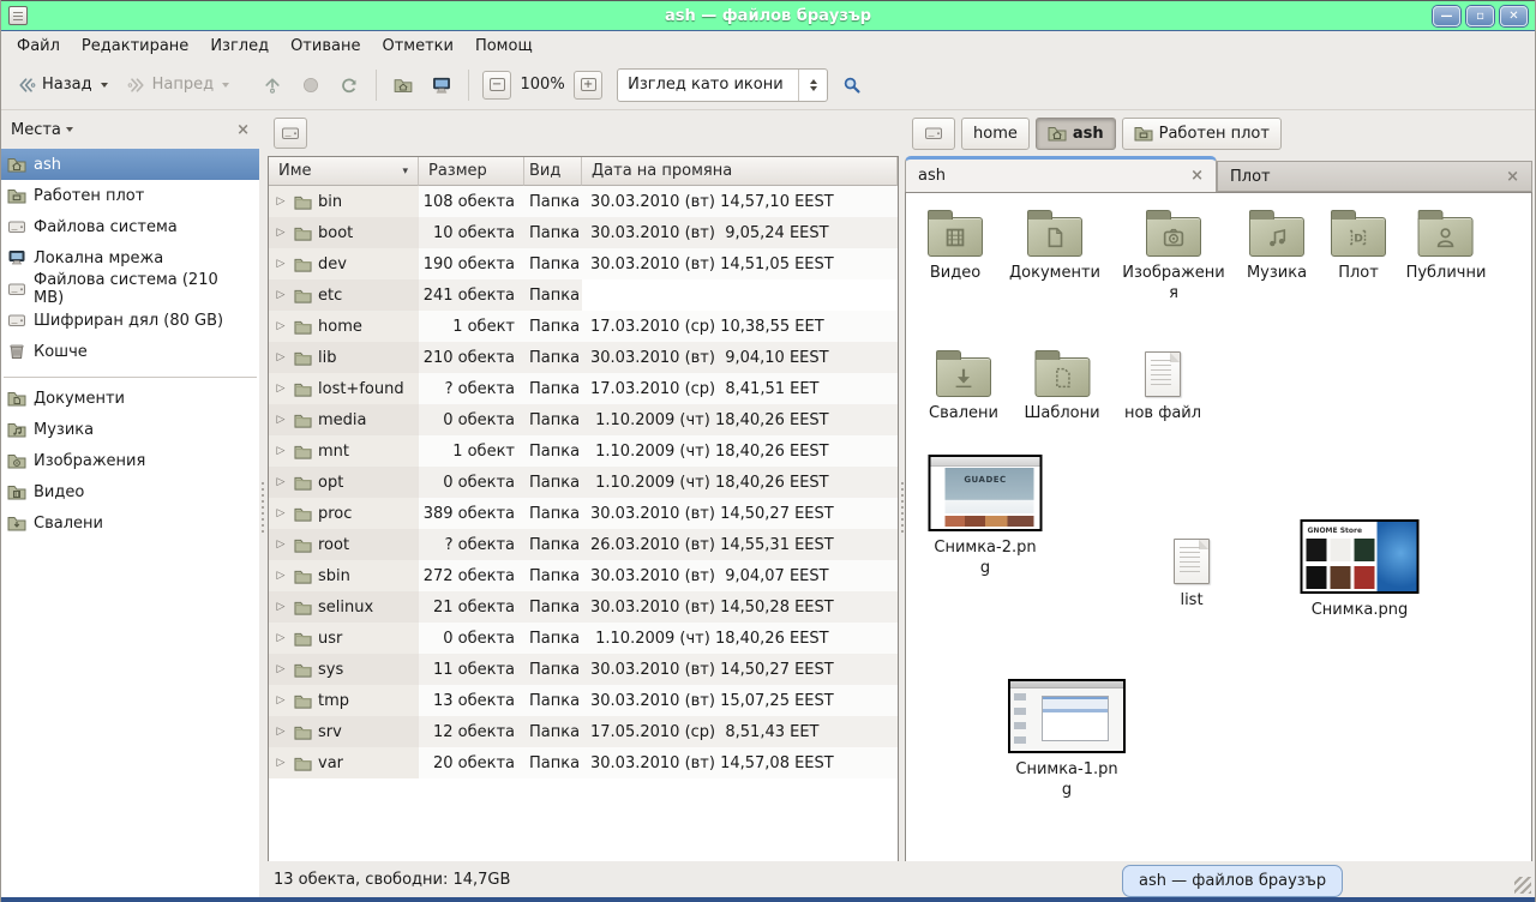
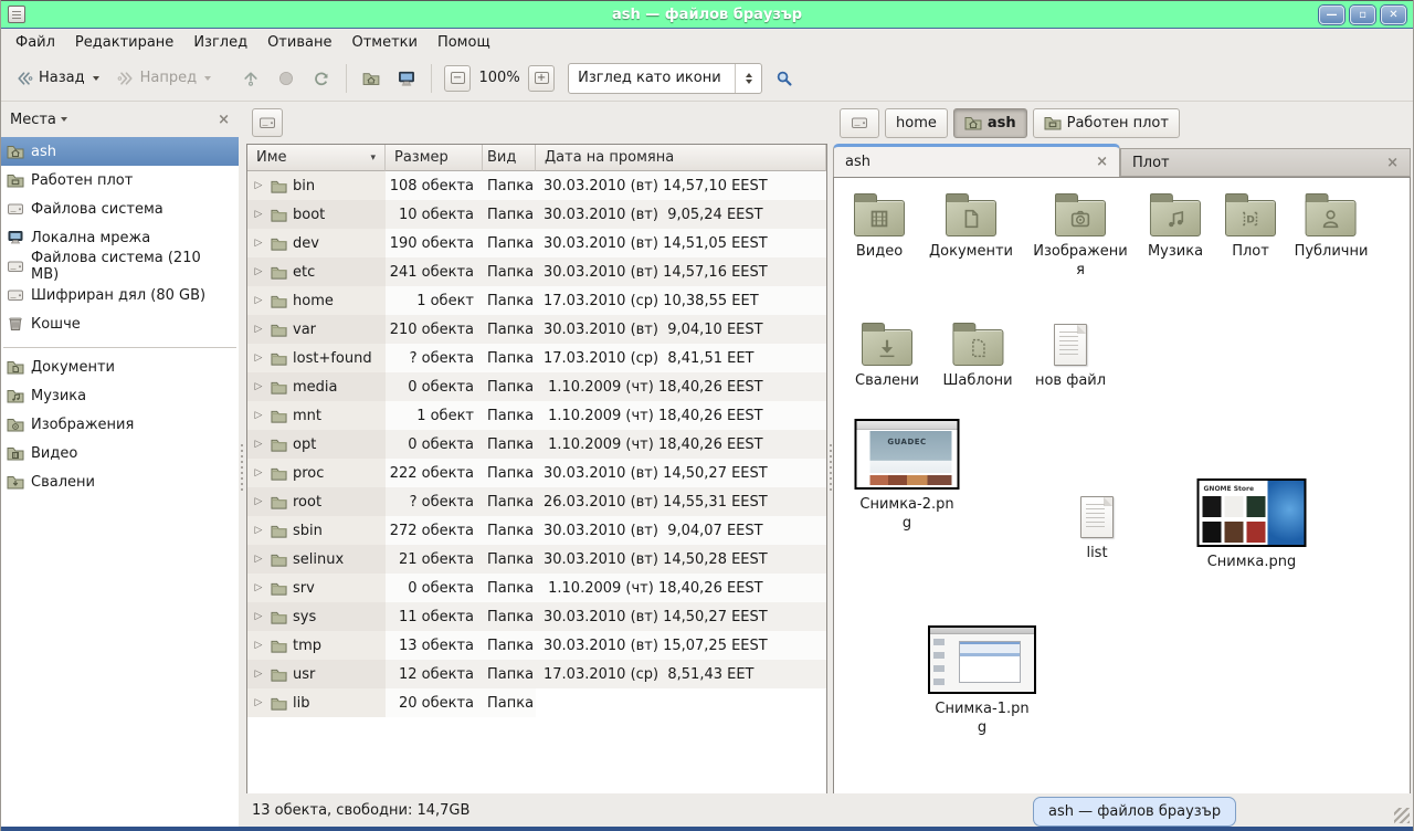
  ash — файлов браузър
  —
  ▫
  ✕
  Файл
  Редактиране
  Изглед
  Отиване
  Отметки
  Помощ
  Назад
  Напред
  −
  100%
  +
  Изглед като икони
  Места
  ×
  ash
  Работен плот
  Файлова система
  Локална мрежа
  Файлова система (210 MB)
  Шифриран дял (80 GB)
  Кошче
  Документи
  Музика
  Изображения
  Видео
  Свалени
  Име
  ▾
  Размер
  Вид
  Дата на промяна
  ▷
  bin
  108 обекта
  Папка
  30.03.2010 (вт) 14,57,10 EEST
  ▷
  boot
  10 обекта
  Папка
  30.03.2010 (вт) 9,05,24 EEST
  ▷
  dev
  190 обекта
  Папка
  30.03.2010 (вт) 14,51,05 EEST
  ▷
  etc
  241 обекта
  Папка
+ 30.03.2010 (вт) 14,57,16 EEST
  ▷
  home
  1 обект
  Папка
  17.03.2010 (ср) 10,38,55 EET
  ▷
- lib
+ var
  210 обекта
  Папка
  30.03.2010 (вт) 9,04,10 EEST
  ▷
  lost+found
  ? обекта
  Папка
  17.03.2010 (ср) 8,41,51 EET
  ▷
  media
  0 обекта
  Папка
  1.10.2009 (чт) 18,40,26 EEST
  ▷
  mnt
  1 обект
  Папка
  1.10.2009 (чт) 18,40,26 EEST
  ▷
  opt
  0 обекта
  Папка
  1.10.2009 (чт) 18,40,26 EEST
  ▷
  proc
- 389 обекта
+ 222 обекта
  Папка
  30.03.2010 (вт) 14,50,27 EEST
  ▷
  root
  ? обекта
  Папка
  26.03.2010 (вт) 14,55,31 EEST
  ▷
  sbin
  272 обекта
  Папка
  30.03.2010 (вт) 9,04,07 EEST
  ▷
  selinux
  21 обекта
  Папка
  30.03.2010 (вт) 14,50,28 EEST
  ▷
- usr
+ srv
  0 обекта
  Папка
  1.10.2009 (чт) 18,40,26 EEST
  ▷
  sys
  11 обекта
  Папка
  30.03.2010 (вт) 14,50,27 EEST
  ▷
  tmp
  13 обекта
  Папка
  30.03.2010 (вт) 15,07,25 EEST
  ▷
- srv
+ usr
  12 обекта
  Папка
- 17.05.2010 (ср) 8,51,43 EET
+ 17.03.2010 (ср) 8,51,43 EET
  ▷
- var
+ lib
  20 обекта
  Папка
- 30.03.2010 (вт) 14,57,08 EEST
  home
  ash
  Работен плот
  ash
  ×
  Плот
  ×
  Видео
  Документи
  Изображения
  Музика
  Плот
  Публични
  Свалени
  Шаблони
  нов файл
  GUADEC
  Снимка-2.png
  list
  Снимка.png
  Снимка-1.png
  13 обекта, свободни: 14,7GB
  ash — файлов браузър
